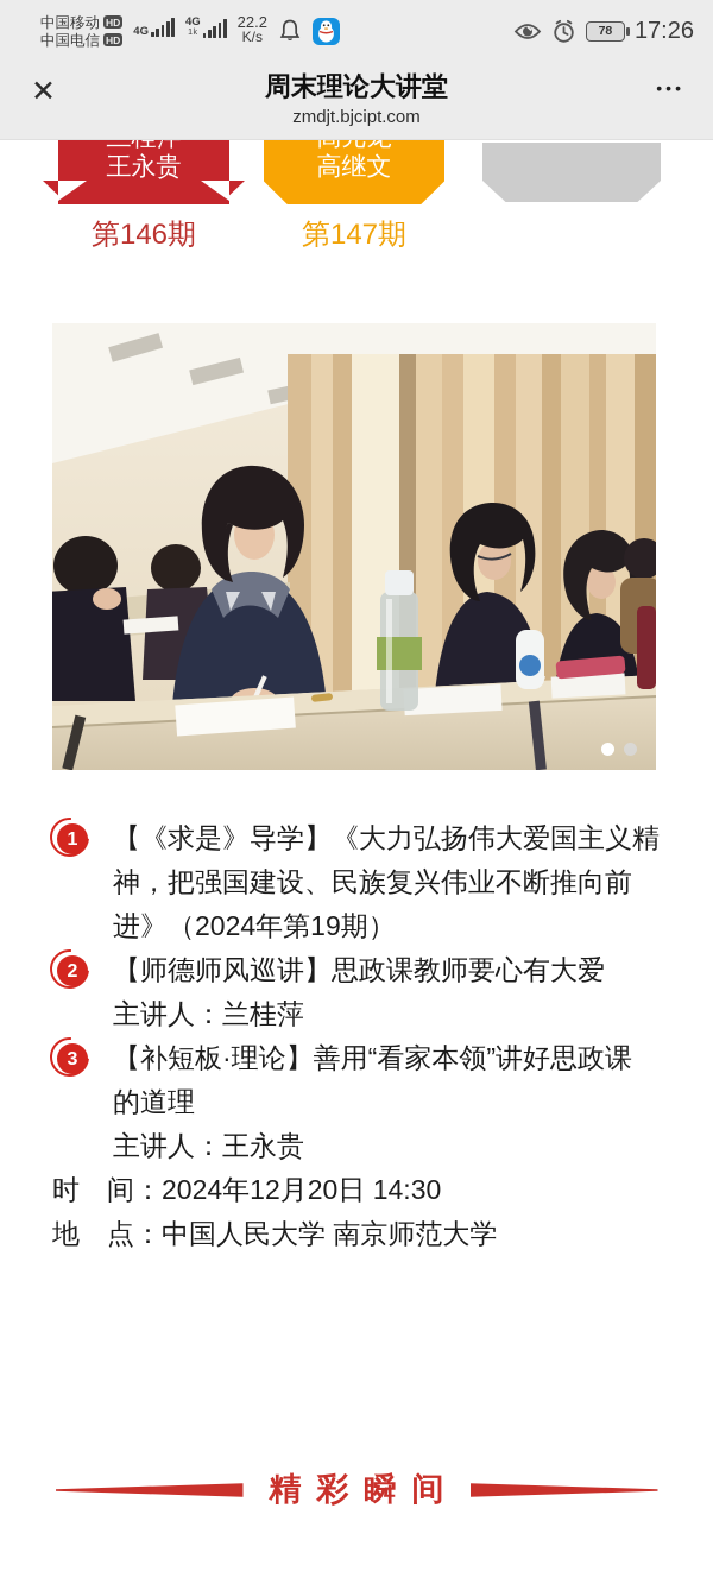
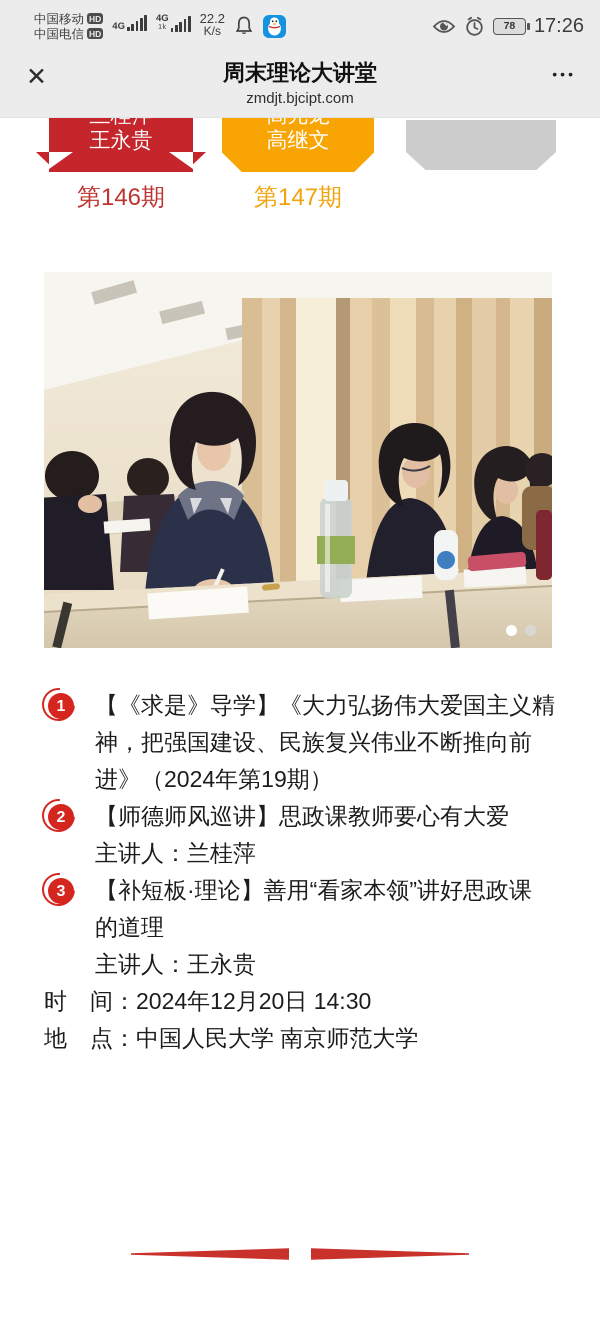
  中国移动
  HD
  中国电信
  HD
  4G
  4G
  22.2
  K/s
  78
  17:26
  ✕
  周末理论大讲堂
  •••
  zmdjt.bjcipt.com
  王永贵
  第146期
  高继文
  第147期
  1
  【《求是》导学】《大力弘扬伟大爱国主义精
  神，把强国建设、民族复兴伟业不断推向前
  进》（2024年第19期）
  2
  【师德师风巡讲】思政课教师要心有大爱
  主讲人：兰桂萍
  3
  【补短板·理论】善用“看家本领”讲好思政课
  的道理
  主讲人：王永贵
  时 间：2024年12月20日 14:30
  地 点：中国人民大学 南京师范大学
- 精彩瞬间
